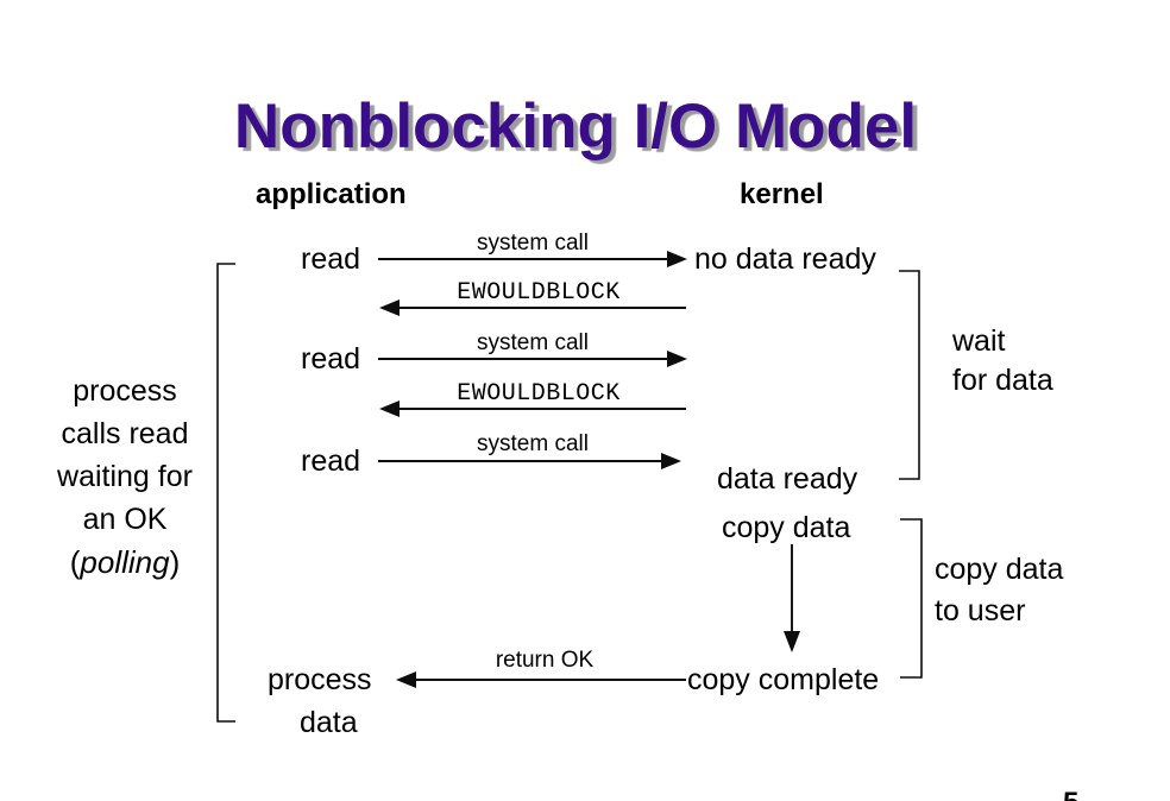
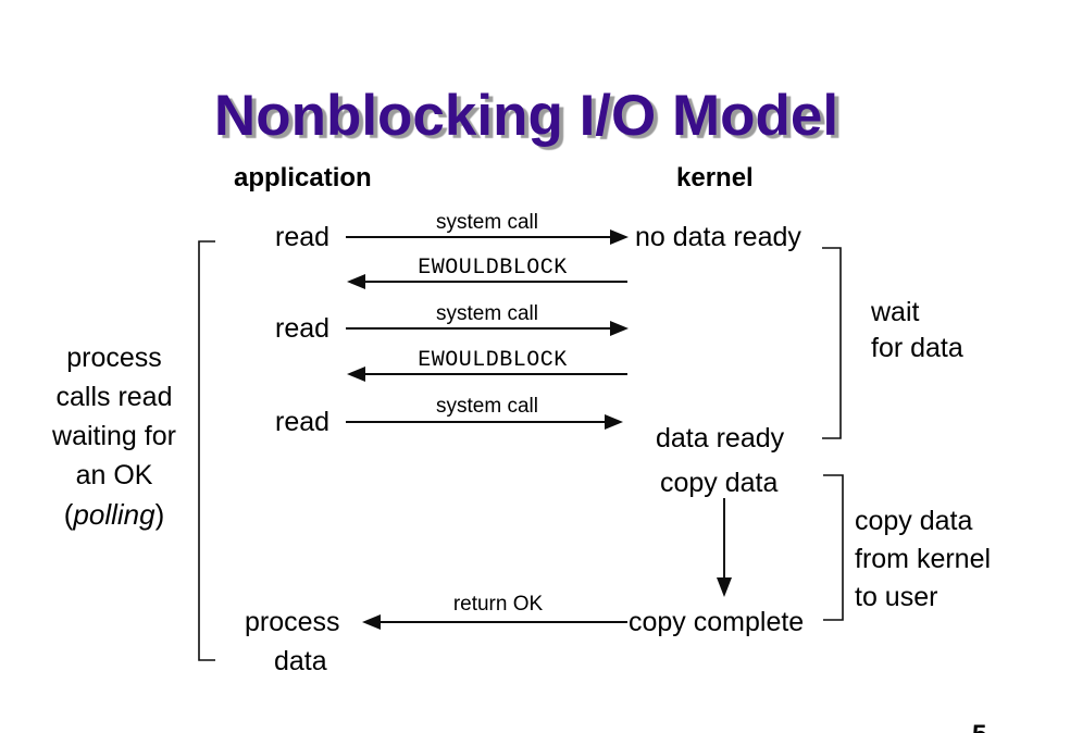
  Nonblocking I/O Model
  application
  kernel
  read
  read
  read
  process
  data
  no data ready
  data ready
  copy data
  copy complete
  system call
  EWOULDBLOCK
  system call
  EWOULDBLOCK
  system call
  return OK
  process
  calls read
  waiting for
  an OK
  (polling)
  wait
  for data
  copy data
+ from kernel
  to user
